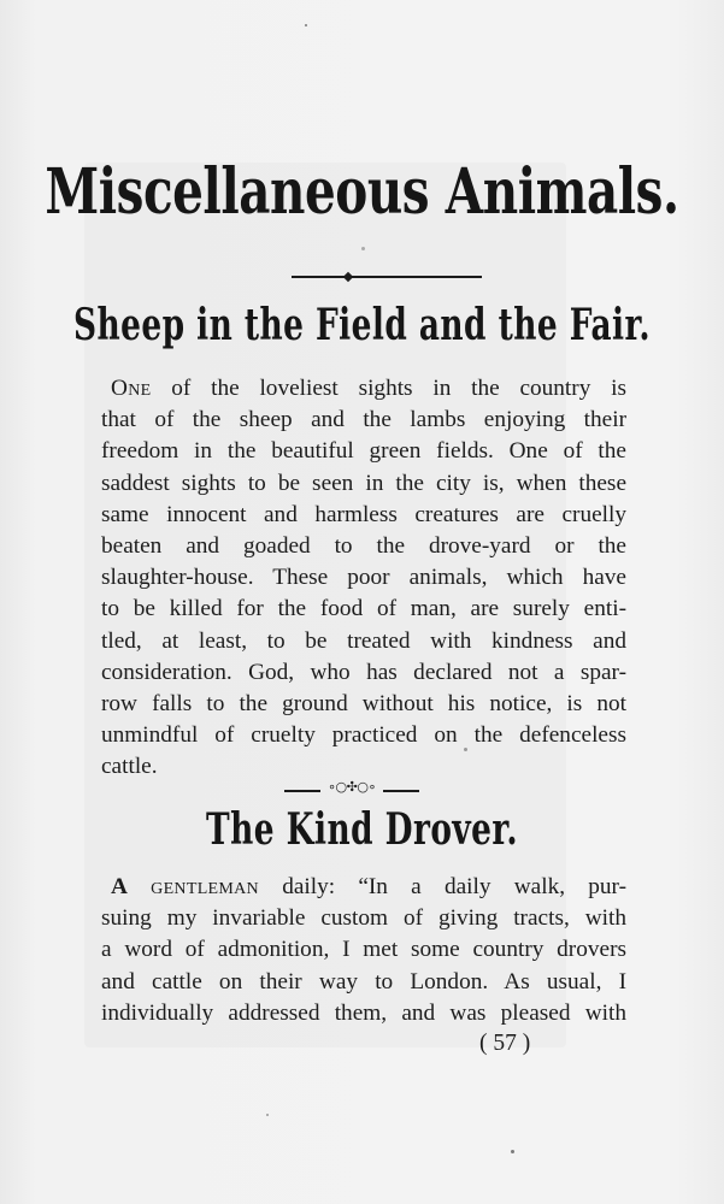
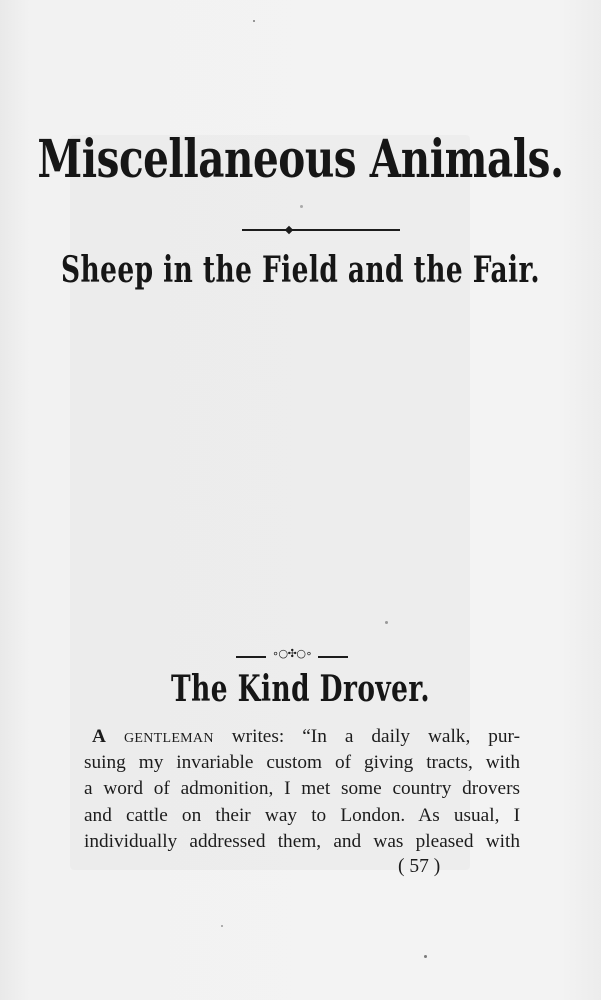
  Miscellaneous Animals.
  Sheep in the Field and the Fair.
- One of the loveliest sights in the country is
- that of the sheep and the lambs enjoying their
- freedom in the beautiful green fields. One of the
- saddest sights to be seen in the city is, when these
- same innocent and harmless creatures are cruelly
- beaten and goaded to the drove-yard or the
- slaughter-house. These poor animals, which have
- to be killed for the food of man, are surely enti-
- tled, at least, to be treated with kindness and
- consideration. God, who has declared not a spar-
- row falls to the ground without his notice, is not
- unmindful of cruelty practiced on the defenceless
- cattle.
  ∘○✣○∘
  The Kind Drover.
- A gentleman daily: “In a daily walk, pur-
+ A gentleman writes: “In a daily walk, pur-
  suing my invariable custom of giving tracts, with
  a word of admonition, I met some country drovers
  and cattle on their way to London. As usual, I
  individually addressed them, and was pleased with
  ( 57 )
